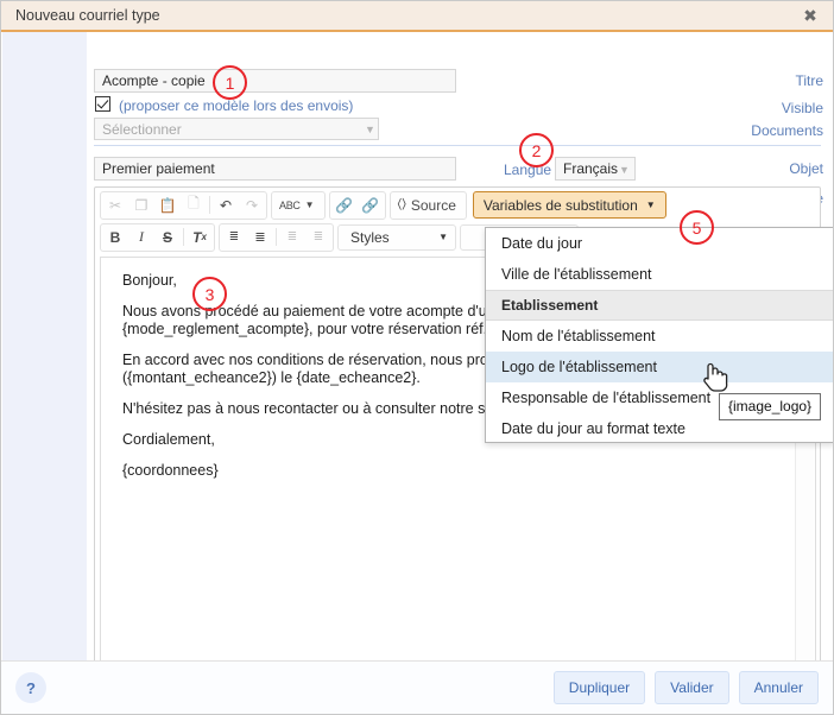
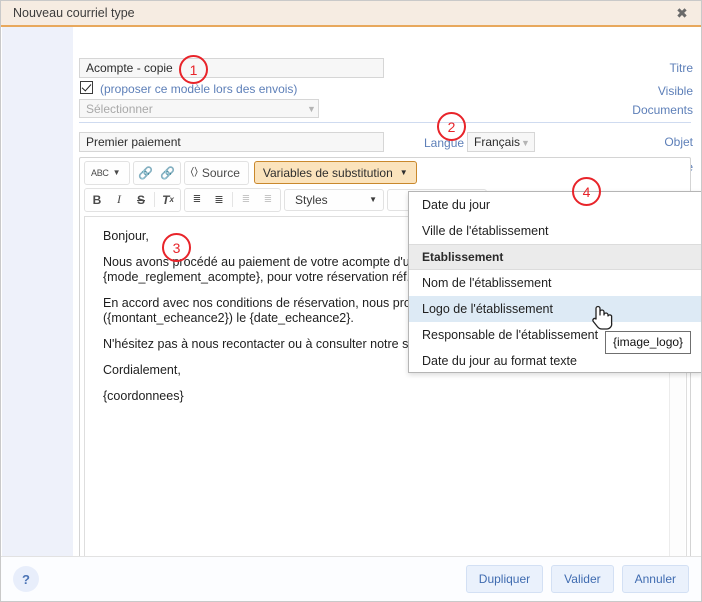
  Nouveau courriel type
  ✖
  Titre
  Visible
  Documents
  Objet
  Acompte - copie
  (proposer ce modèle lors des envois)
  Sélectionner
  ▼
  Premier paiement
  Langue
  Français
  ▼
- ✂
- ❐
- 📋
- 🗋
- ↶
- ↷
  ABC
  ▼
  🔗
  🔗
  〈〉
  Source
  Variables de substitution
  ▼
  B
  I
  S
  T
  x
  ≣
  ≣
  ≣
  ≣
  Styles
  ▼
  Bonjour,
  En accord avec nos conditions de réservation, nous pr ({montant_echeance2}) le {date_echeance2}.
  Cordialement,
  {coordonnees}
  Date du jour
  Ville de l'établissement
  Etablissement
  Nom de l'établissement
  Logo de l'établissement
  Responsable de l'établissement
  Date du jour au format texte
  {image_logo}
  1
  2
  3
- 5
+ 4
  ?
  Dupliquer
  Valider
  Annuler
